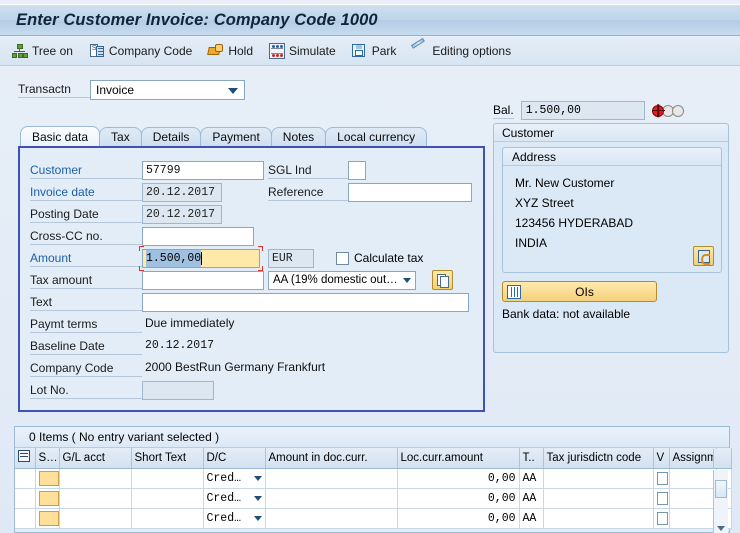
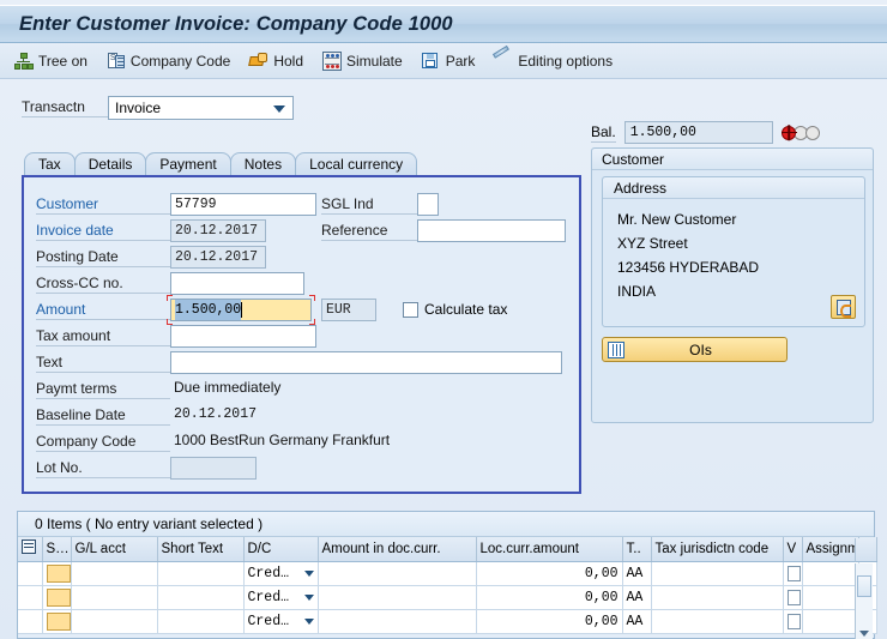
  Enter Customer Invoice: Company Code 1000
  Tree on
  Company Code
  Hold
  Simulate
  Park
  Editing options
  Transactn
  Invoice
- Basic data
  Tax
  Details
  Payment
  Notes
  Local currency
  Customer
  57799
  Invoice date
  20.12.2017
  Posting Date
  20.12.2017
  Cross-CC no.
  Amount
  1.500,00
  Tax amount
  Text
  Paymt terms
  Due immediately
  Baseline Date
  20.12.2017
  Company Code
- 2000 BestRun Germany Frankfurt
+ 1000 BestRun Germany Frankfurt
  Lot No.
  SGL Ind
  Reference
  EUR
  Calculate tax
- AA (19% domestic out…
  Bal.
  1.500,00
  Customer
  Address
  Mr. New Customer
  XYZ Street
  123456 HYDERABAD
  INDIA
  OIs
- Bank data: not available
  0 Items ( No entry variant selected )
  	S…	G/L acct	Short Text	D/C	Amount in doc.curr.	Loc.curr.amount	T..	Tax jurisdictn code	V	Assignm
  				Cred…		0,00	AA
  				Cred…		0,00	AA
  				Cred…		0,00	AA
